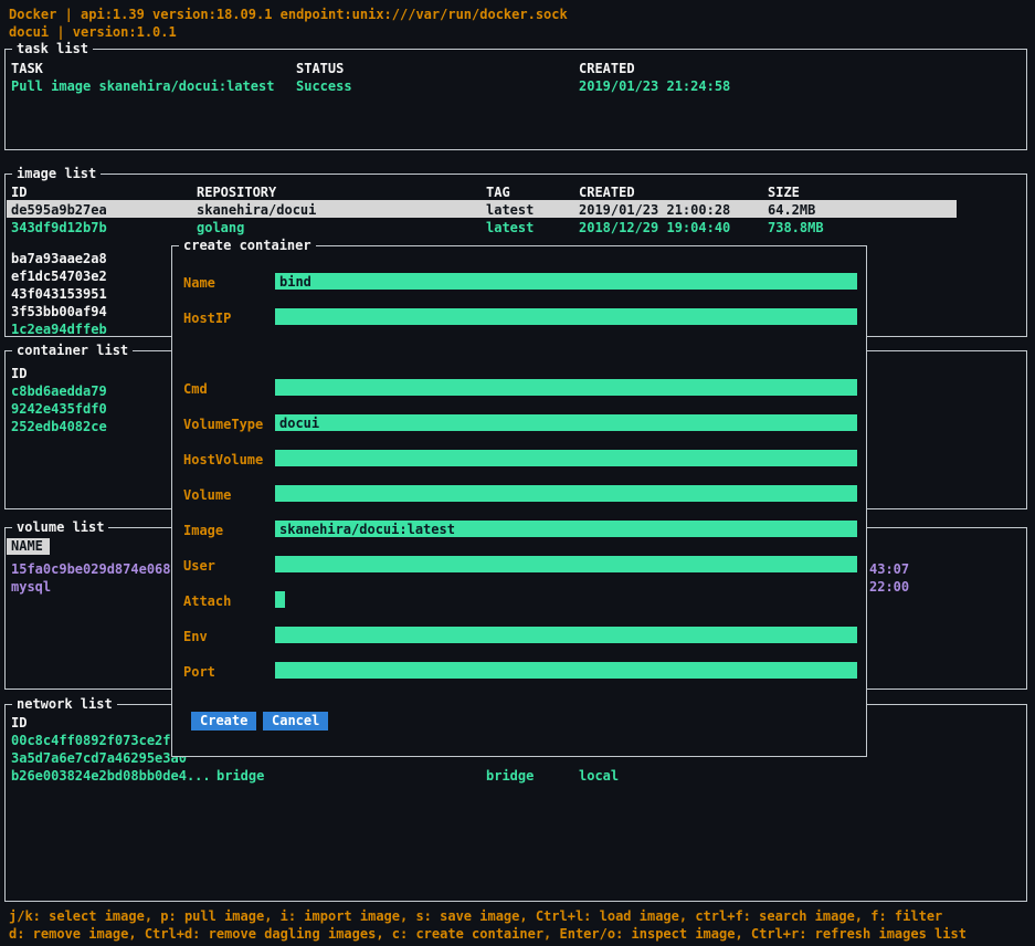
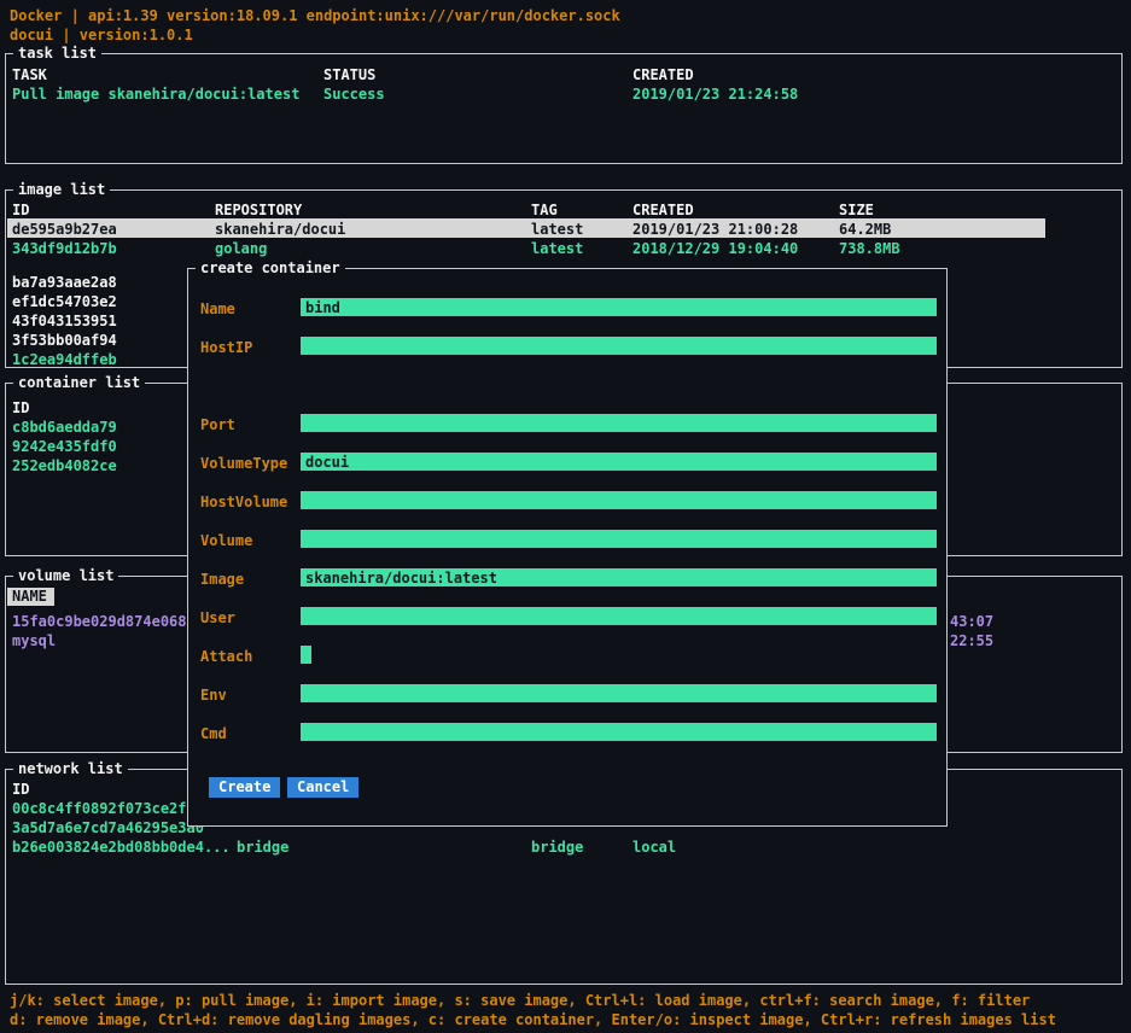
  Docker | api:1.39 version:18.09.1 endpoint:unix:///var/run/docker.sock
  docui | version:1.0.1
  task list
  image list
  container list
  volume list
  network list
  TASK
  STATUS
  CREATED
  Pull image skanehira/docui:latest
  Success
  2019/01/23 21:24:58
  ID
  REPOSITORY
  TAG
  CREATED
  SIZE
  de595a9b27ea
  skanehira/docui
  latest
  2019/01/23 21:00:28
  64.2MB
  343df9d12b7b
  golang
  latest
  2018/12/29 19:04:40
  738.8MB
  ba7a93aae2a8
  ef1dc54703e2
  43f043153951
  3f53bb00af94
  1c2ea94dffeb
  ID
  c8bd6aedda79
  9242e435fdf0
  252edb4082ce
  NAME
  15fa0c9be029d874e068
  43:07
  mysql
- 22:00
+ 22:55
  ID
  00c8c4ff0892f073ce2f
  3a5d7a6e7cd7a46295e3a0
  b26e003824e2bd08bb0de4...
  bridge
  bridge
  local
  create container
  Name
  bind
  HostIP
- Cmd
+ Port
  VolumeType
  docui
  HostVolume
  Volume
  Image
  skanehira/docui:latest
  User
  Attach
  Env
- Port
+ Cmd
  Create
  Cancel
  j/k: select image, p: pull image, i: import image, s: save image, Ctrl+l: load image, ctrl+f: search image, f: filter
  d: remove image, Ctrl+d: remove dagling images, c: create container, Enter/o: inspect image, Ctrl+r: refresh images list
